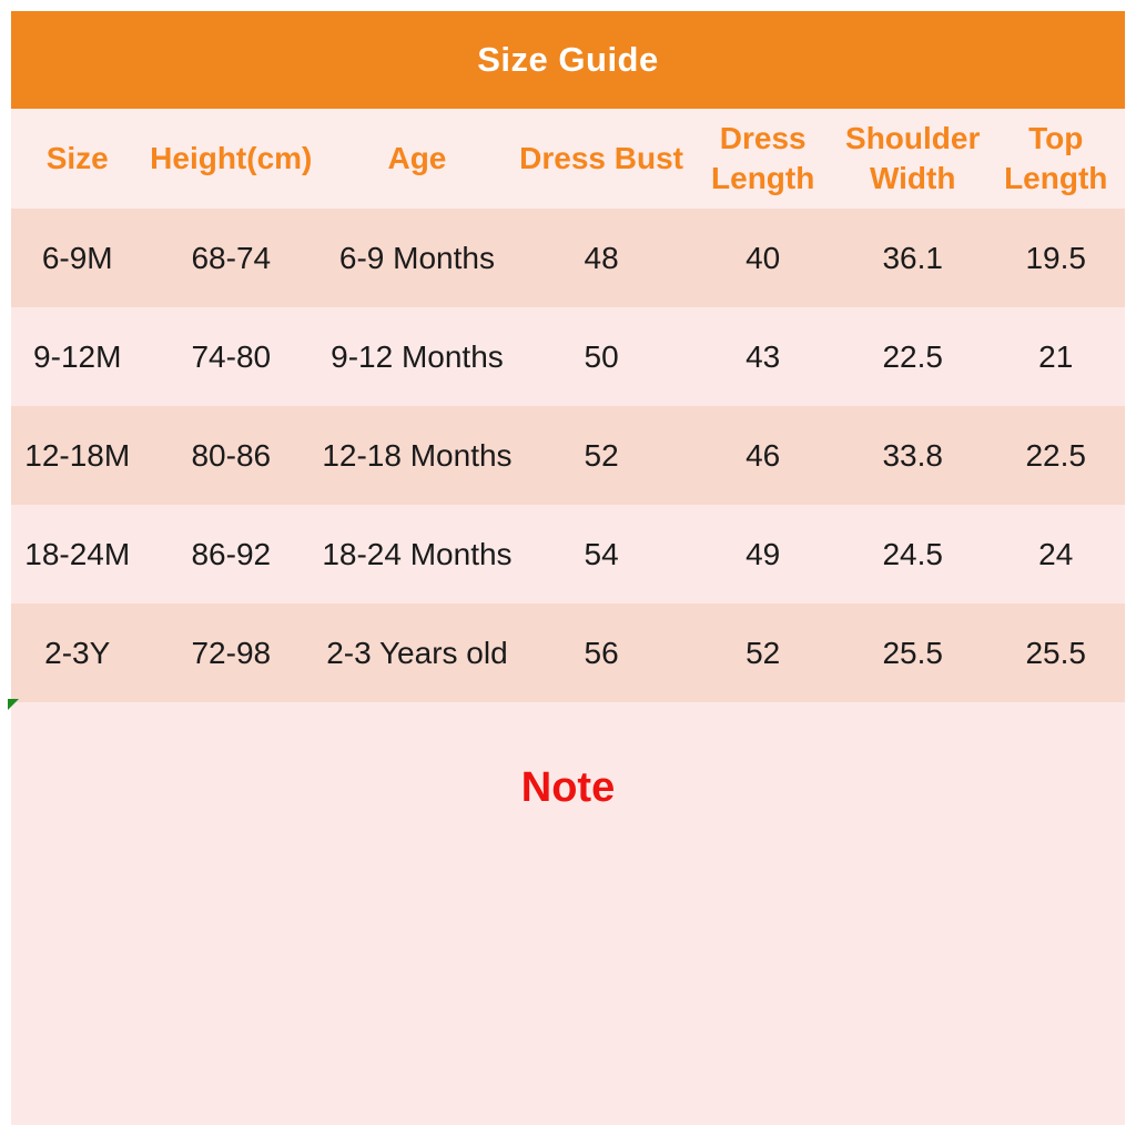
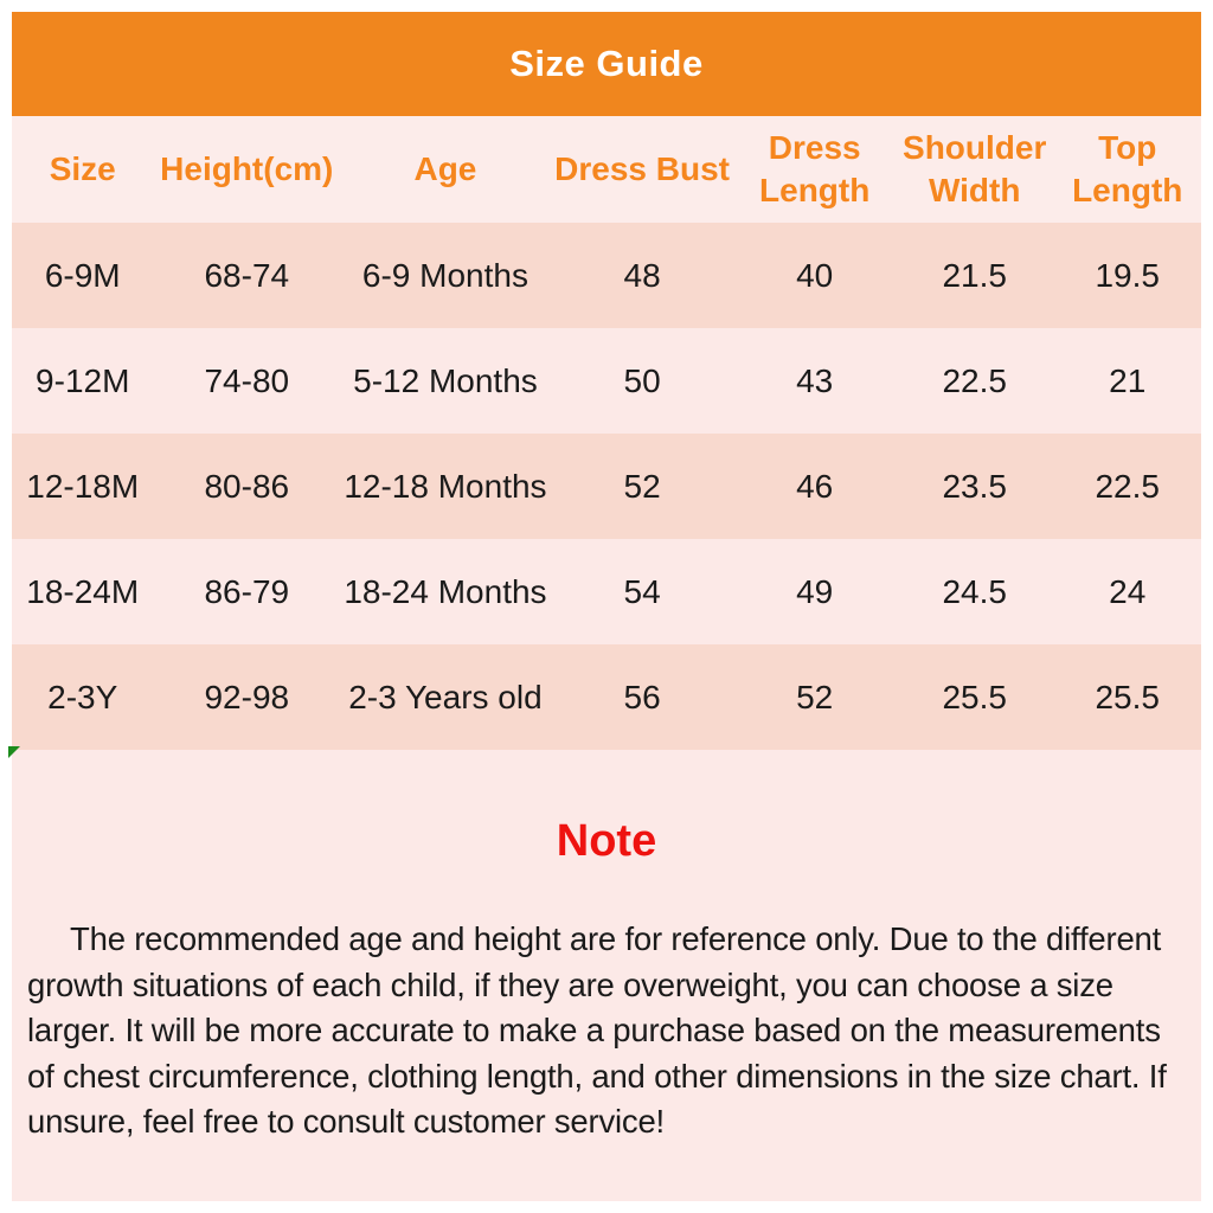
  Size Guide
  Size	Height(cm)	Age	Dress Bust	Dress Length	Shoulder Width	Top Length
- 6-9M	68-74	6-9 Months	48	40	36.1	19.5
+ 6-9M	68-74	6-9 Months	48	40	21.5	19.5
- 9-12M	74-80	9-12 Months	50	43	22.5	21
+ 9-12M	74-80	5-12 Months	50	43	22.5	21
- 12-18M	80-86	12-18 Months	52	46	33.8	22.5
+ 12-18M	80-86	12-18 Months	52	46	23.5	22.5
- 18-24M	86-92	18-24 Months	54	49	24.5	24
+ 18-24M	86-79	18-24 Months	54	49	24.5	24
- 2-3Y	72-98	2-3 Years old	56	52	25.5	25.5
+ 2-3Y	92-98	2-3 Years old	56	52	25.5	25.5
  Note
+ The recommended age and height are for reference only. Due to the different growth situations of each child, if they are overweight, you can choose a size larger. It will be more accurate to make a purchase based on the measurements of chest circumference, clothing length, and other dimensions in the size chart. If unsure, feel free to consult customer service!
